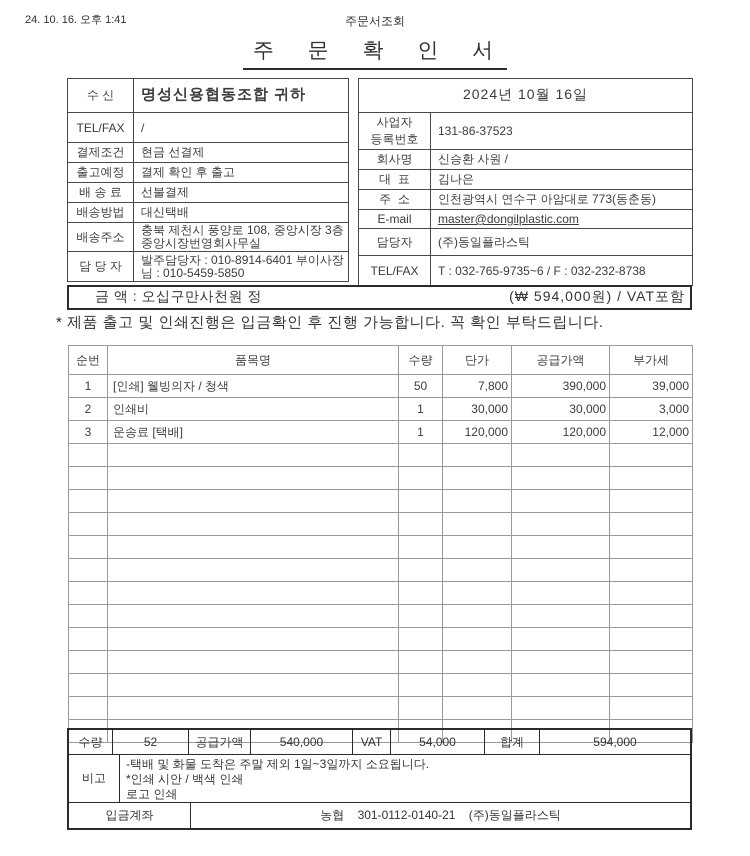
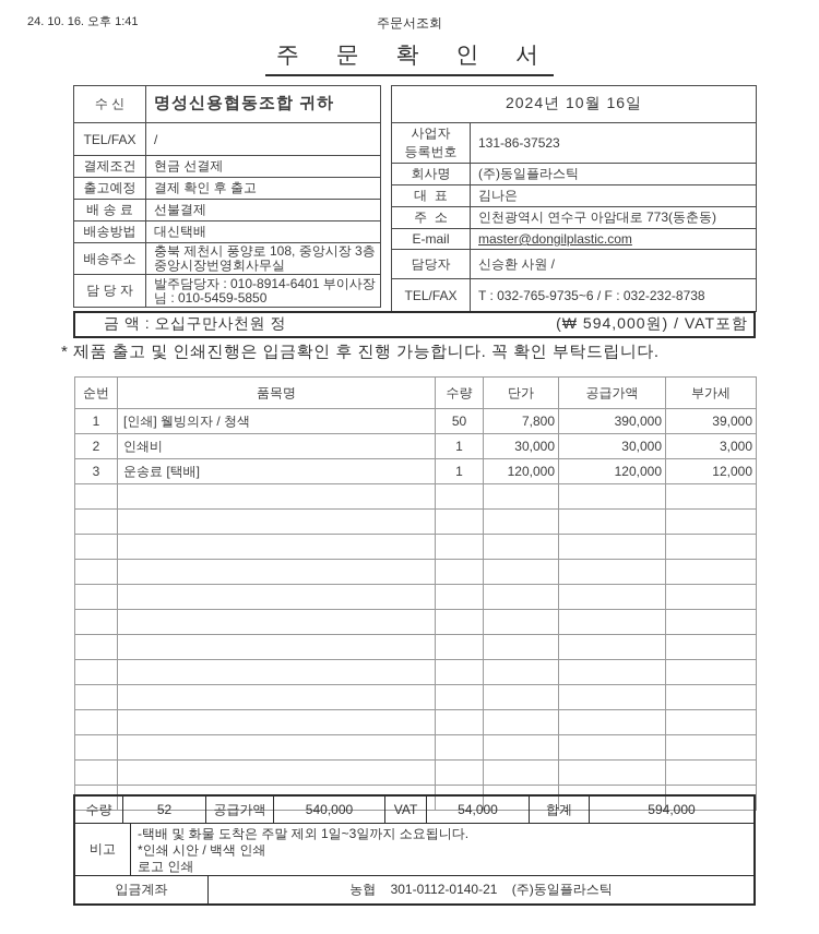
  24. 10. 16. 오후 1:41
  주문서조회
  주 문 확 인 서
  수 신	명성신용협동조합 귀하
  TEL/FAX	/
  결제조건	현금 선결제
  출고예정	결제 확인 후 출고
  배 송 료	선불결제
  배송방법	대신택배
  배송주소	충북 제천시 풍양로 108, 중앙시장 3층 중앙시장번영회사무실
  담 당 자	발주담당자 : 010-8914-6401 부이사장님 : 010-5459-5850
  2024년 10월 16일
  사업자 등록번호	131-86-37523
- 회사명	신승환 사원 /
+ 회사명	(주)동일플라스틱
  대 표	김나은
  주 소	인천광역시 연수구 아암대로 773(동춘동)
  E-mail	master@dongilplastic.com
- 담당자	(주)동일플라스틱
+ 담당자	신승환 사원 /
  TEL/FAX	T : 032-765-9735~6 / F : 032-232-8738
  금 액 : 오십구만사천원 정
  (₩ 594,000원) / VAT포함
  * 제품 출고 및 인쇄진행은 입금확인 후 진행 가능합니다. 꼭 확인 부탁드립니다.
  순번	품목명	수량	단가	공급가액	부가세
  1	[인쇄] 웰빙의자 / 청색	50	7,800	390,000	39,000
  2	인쇄비	1	30,000	30,000	3,000
  3	운송료 [택배]	1	120,000	120,000	12,000
  수량
  52
  공급가액
  540,000
  VAT
  54,000
  합계
  594,000
  비고
  -택배 및 화물 도착은 주말 제외 1일~3일까지 소요됩니다.
  *인쇄 시안 / 백색 인쇄
  로고 인쇄
  입금계좌
  농협 301-0112-0140-21 (주)동일플라스틱
